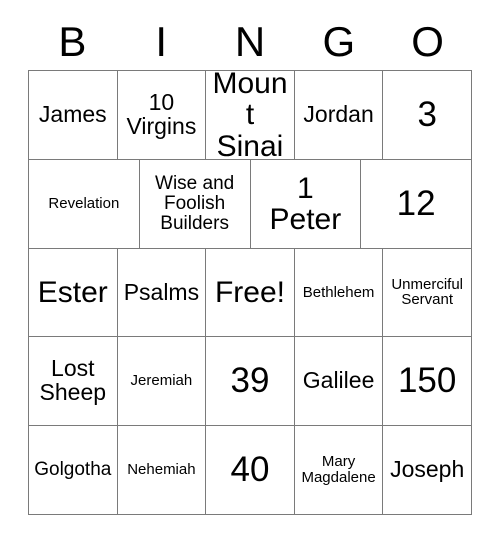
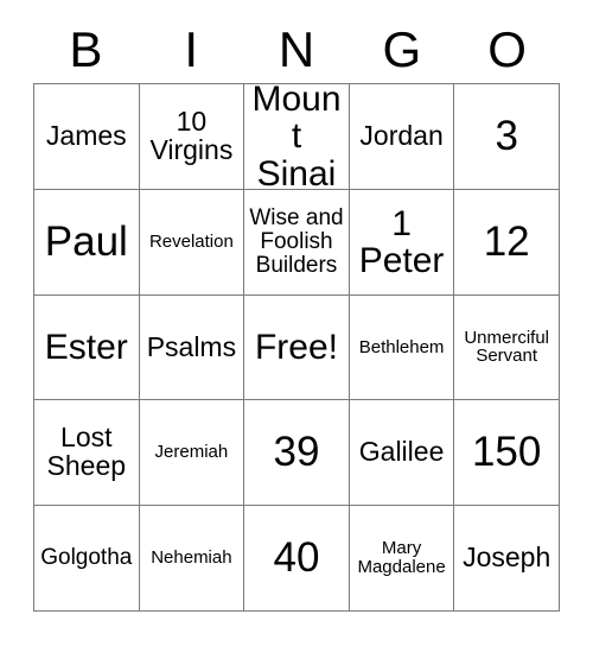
  B
  I
  N
  G
  O
  James
  10
  Virgins
  Mount
  Sinai
  Jordan
  3
+ Paul
  Revelation
  Wise and
  Foolish
  Builders
  1
  Peter
  12
  Ester
  Psalms
  Free!
  Bethlehem
  Unmerciful
  Servant
  Lost
  Sheep
  Jeremiah
  39
  Galilee
  150
  Golgotha
  Nehemiah
  40
  Mary
  Magdalene
  Joseph
